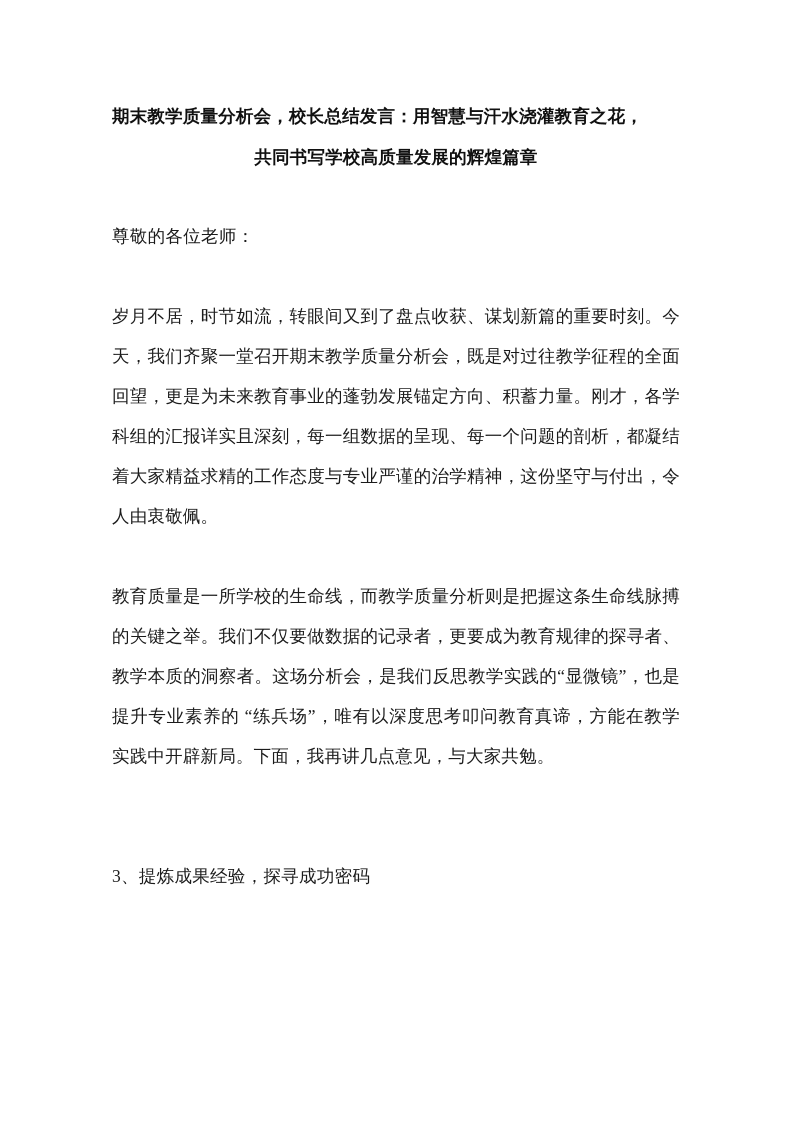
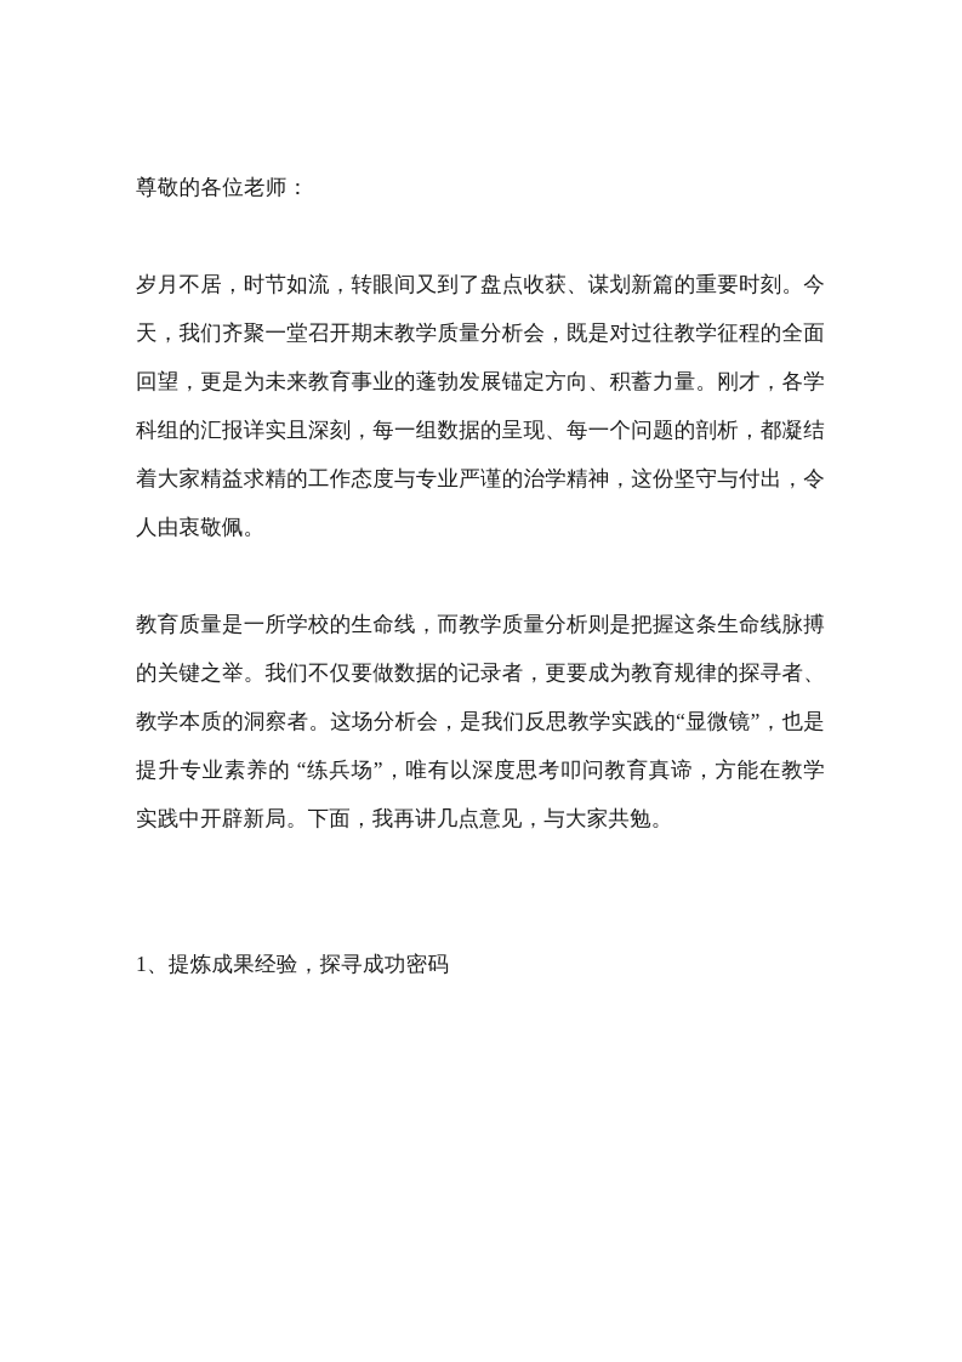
- 期末教学质量分析会，校长总结发言：用智慧与汗水浇灌教育之花，
- 共同书写学校高质量发展的辉煌篇章
  尊敬的各位老师：
  岁月不居，时节如流，转眼间又到了盘点收获、谋划新篇的重要时刻。今天，我们齐聚一堂召开期末教学质量分析会，既是对过往教学征程的全面回望，更是为未来教育事业的蓬勃发展锚定方向、积蓄力量。刚才，各学科组的汇报详实且深刻，每一组数据的呈现、每一个问题的剖析，都凝结着大家精益求精的工作态度与专业严谨的治学精神，这份坚守与付出，令人由衷敬佩。
  教育质量是一所学校的生命线，而教学质量分析则是把握这条生命线脉搏的关键之举。我们不仅要做数据的记录者，更要成为教育规律的探寻者、教学本质的洞察者。这场分析会，是我们反思教学实践的“显微镜”，也是提升专业素养的 “练兵场”，唯有以深度思考叩问教育真谛，方能在教学实践中开辟新局。下面，我再讲几点意见，与大家共勉。
- 3、提炼成果经验，探寻成功密码
+ 1、提炼成果经验，探寻成功密码
